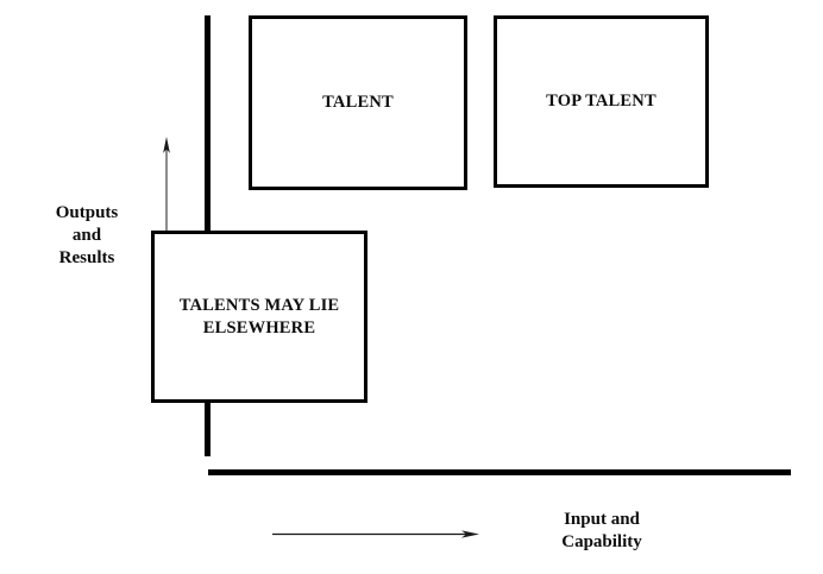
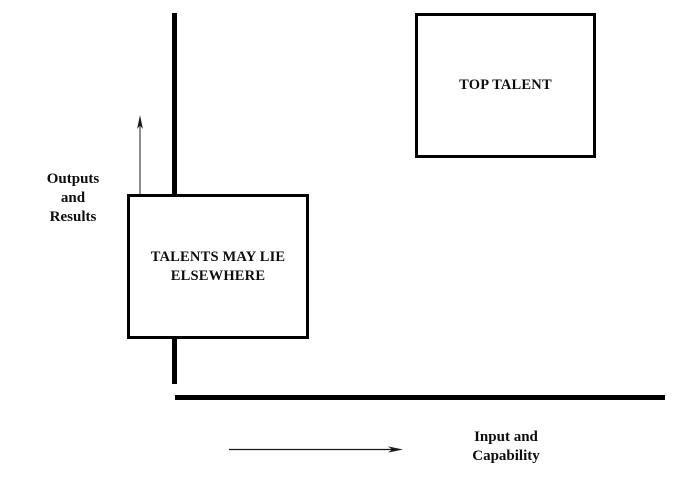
- TALENT
  TOP TALENT
  TALENTS MAY LIE
  ELSEWHERE
  Outputs
  and
  Results
  Input and
  Capability
